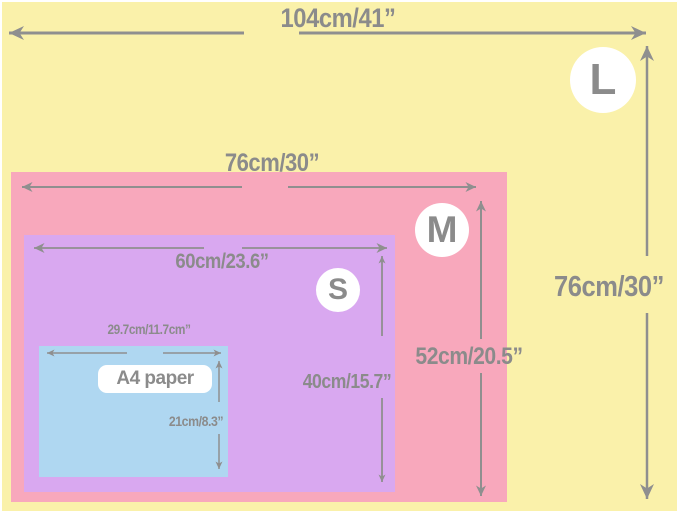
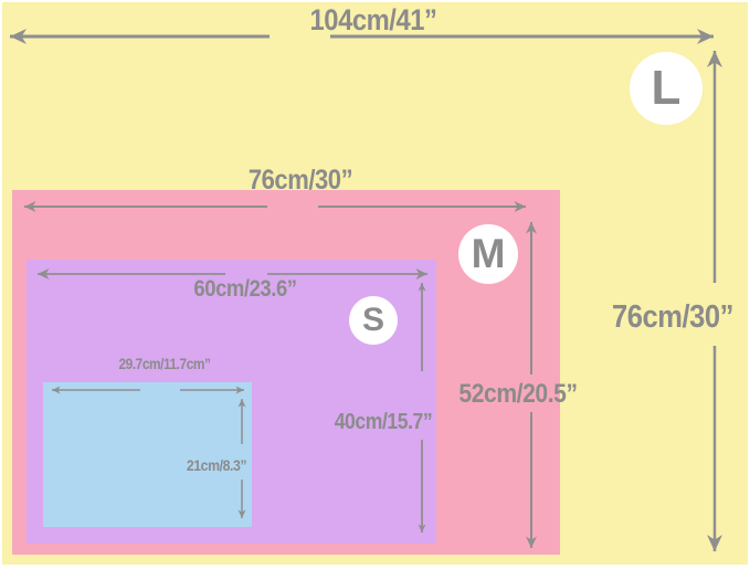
  104cm/41”
  76cm/30”
  76cm/30”
  52cm/20.5”
  60cm/23.6”
  40cm/15.7”
  29.7cm/11.7cm”
  21cm/8.3”
- A4 paper
  L
  M
  S
